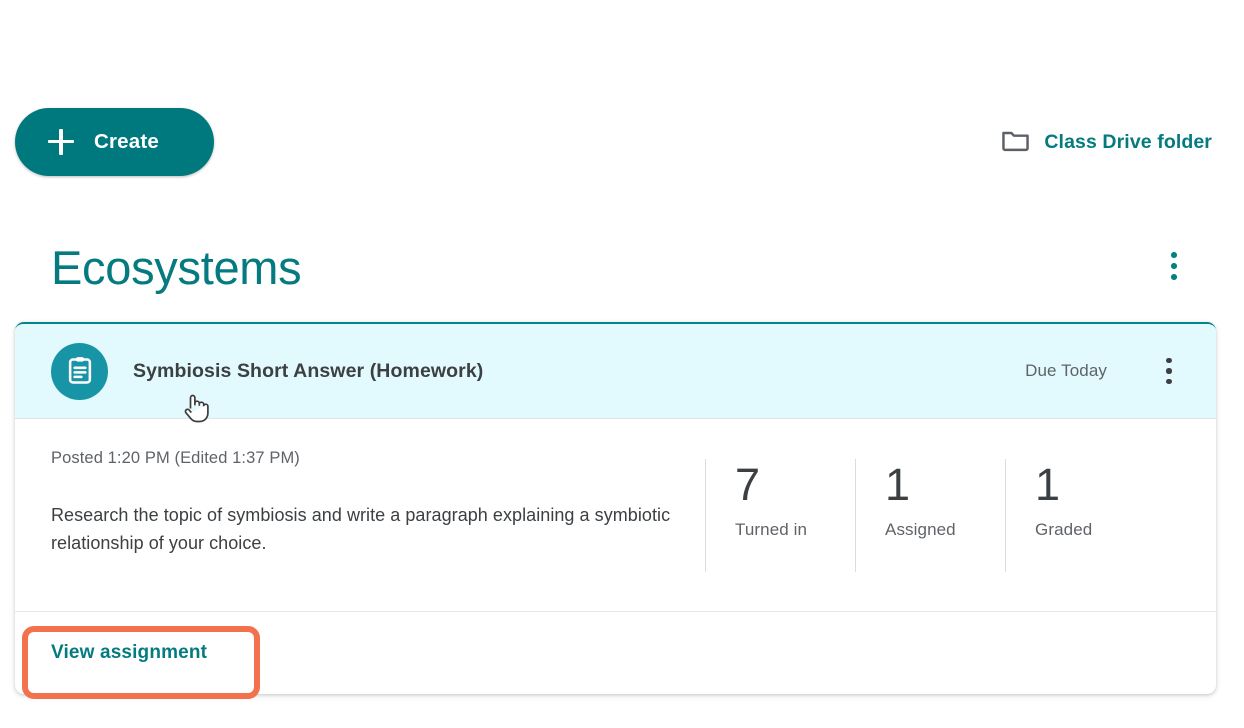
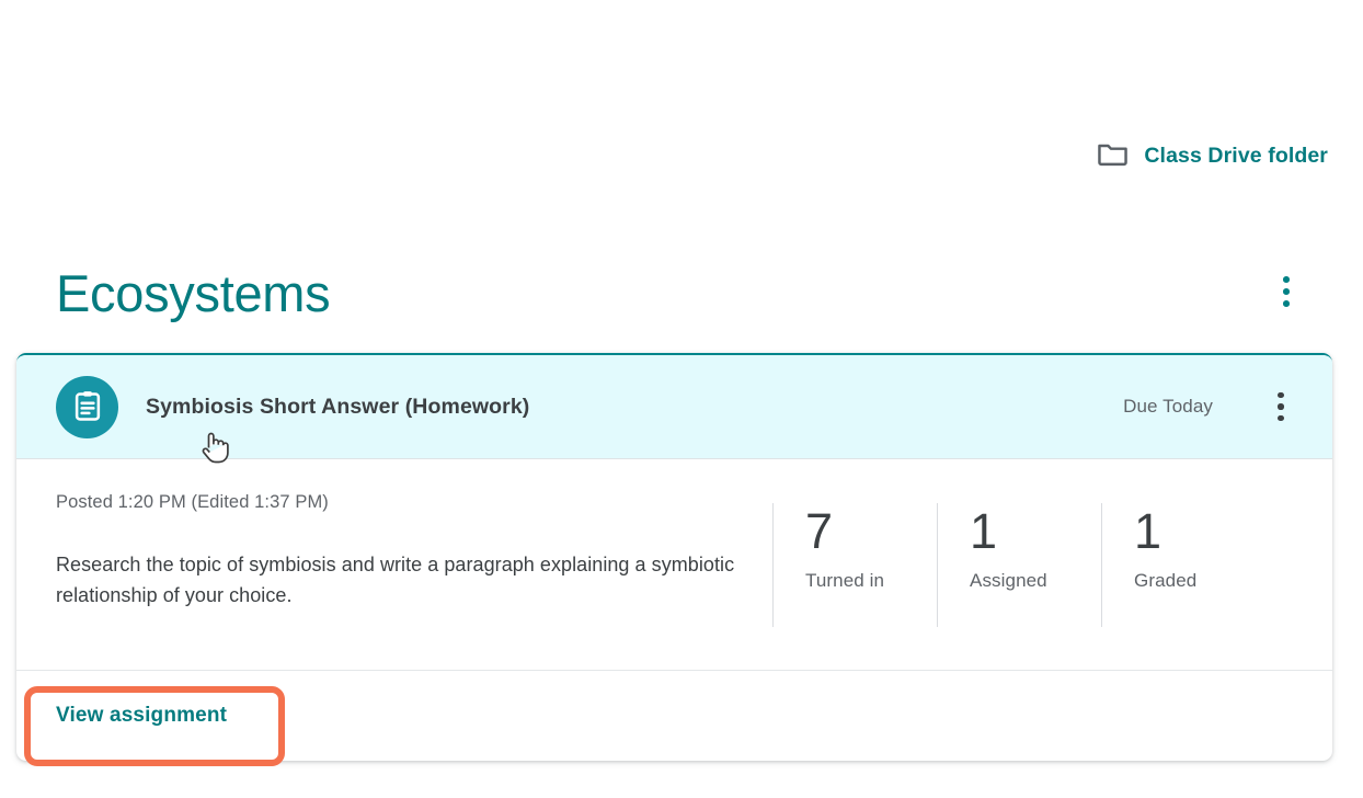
- Create
  Class Drive folder
  Ecosystems
  Symbiosis Short Answer (Homework)
  Due Today
  Posted 1:20 PM (Edited 1:37 PM)
  Research the topic of symbiosis and write a paragraph explaining a symbiotic relationship of your choice.
  7
  Turned in
  1
  Assigned
  1
  Graded
  View assignment
